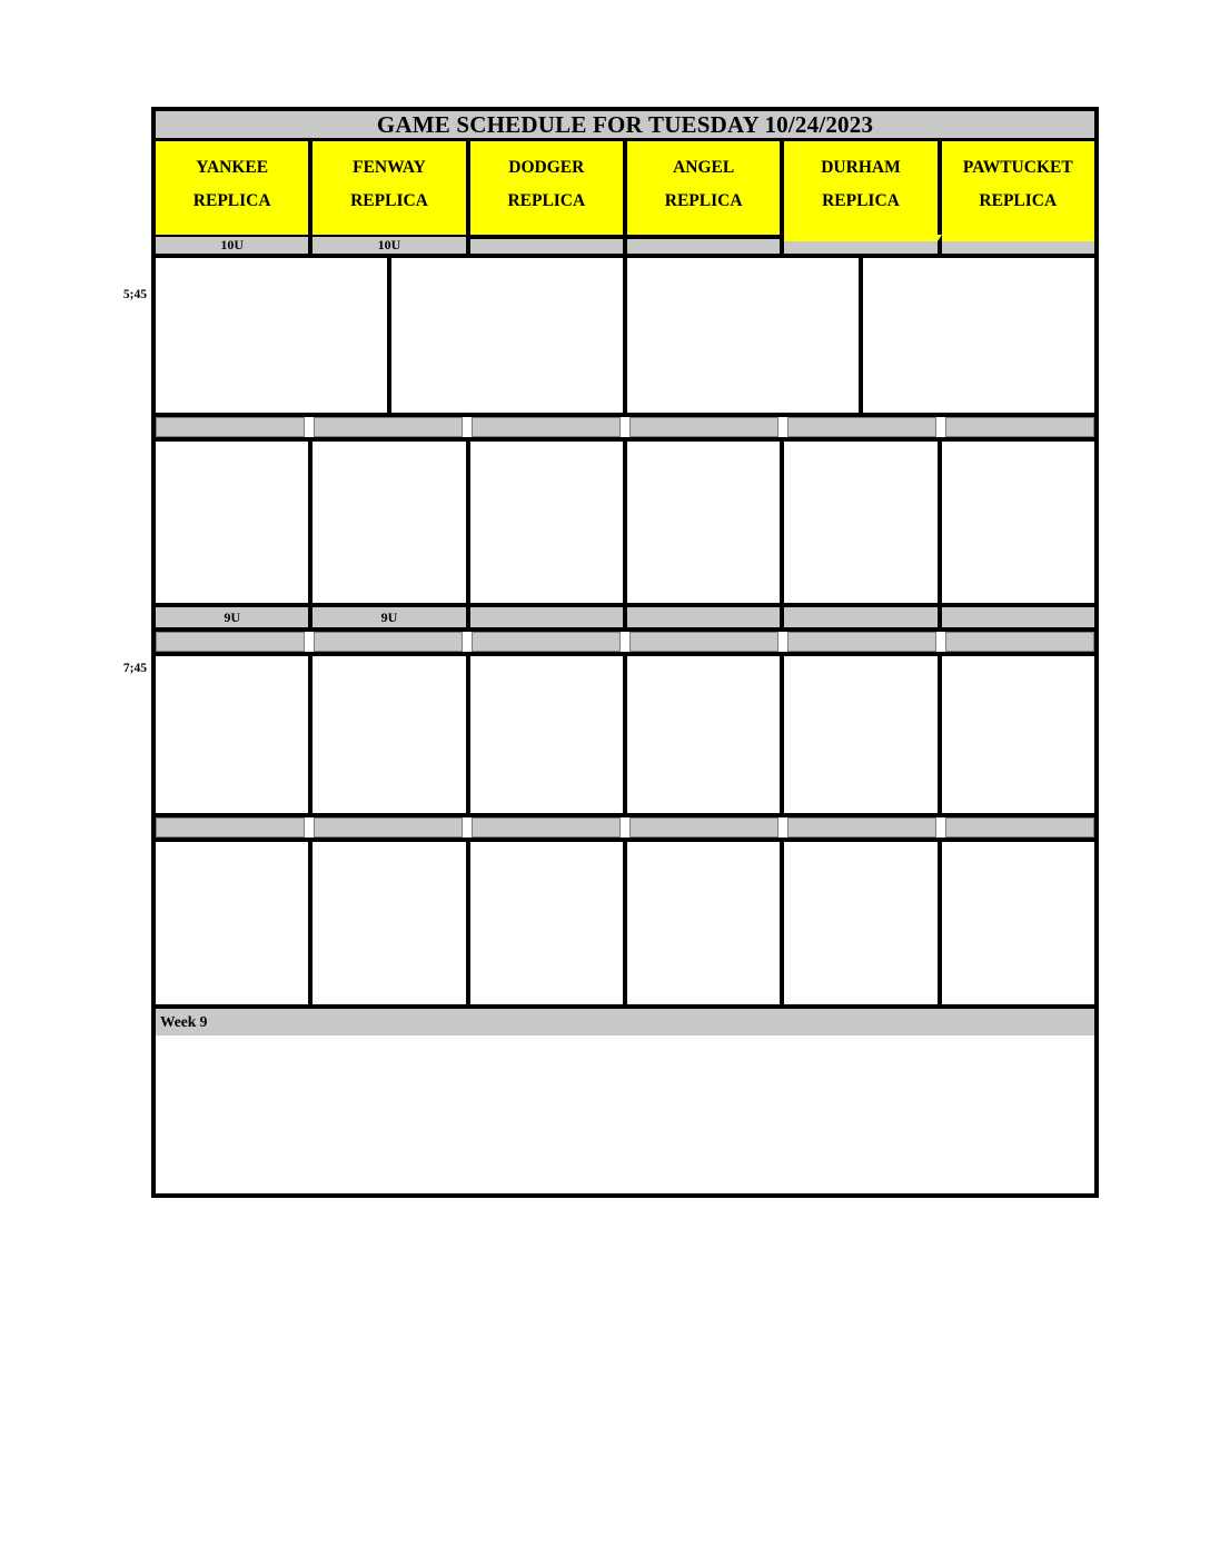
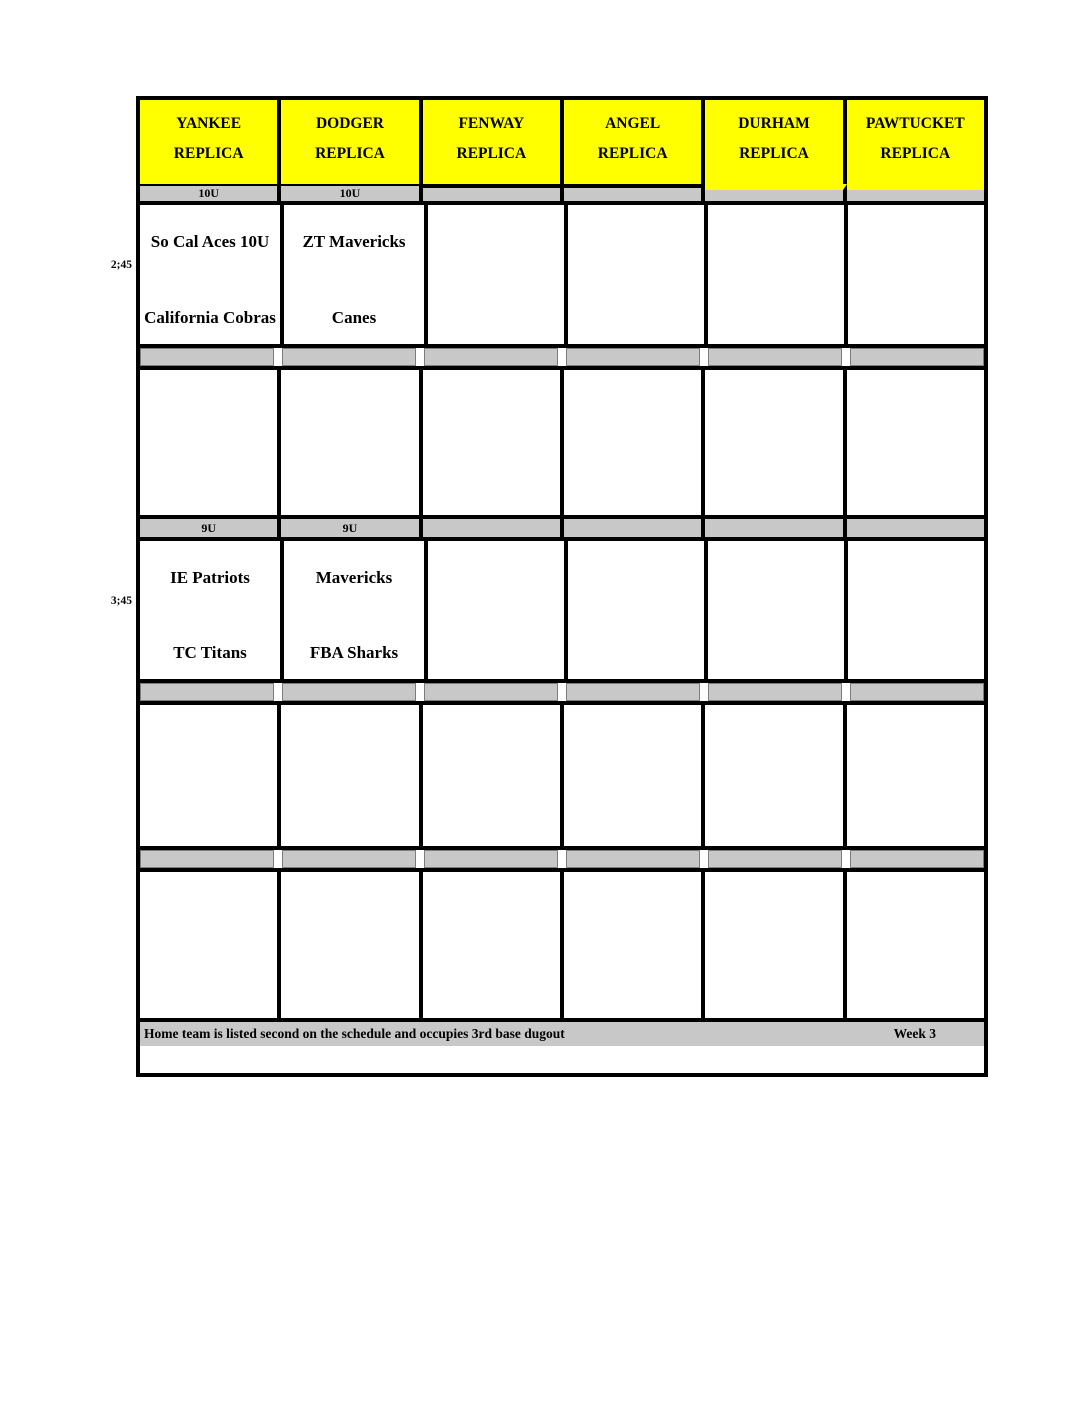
- 5;45
+ 2;45
- 7;45
+ 3;45
- GAME SCHEDULE FOR TUESDAY 10/24/2023
  YANKEE
  REPLICA
- FENWAY
+ DODGER
  REPLICA
- DODGER
+ FENWAY
  REPLICA
  ANGEL
  REPLICA
  DURHAM
  REPLICA
  PAWTUCKET
  REPLICA
  10U
  10U
+ So Cal Aces 10U
+ California Cobras
+ ZT Mavericks
+ Canes
  9U
  9U
+ IE Patriots
+ TC Titans
+ Mavericks
+ FBA Sharks
+ Home team is listed second on the schedule and occupies 3rd base dugout
- Week 9
+ Week 3
